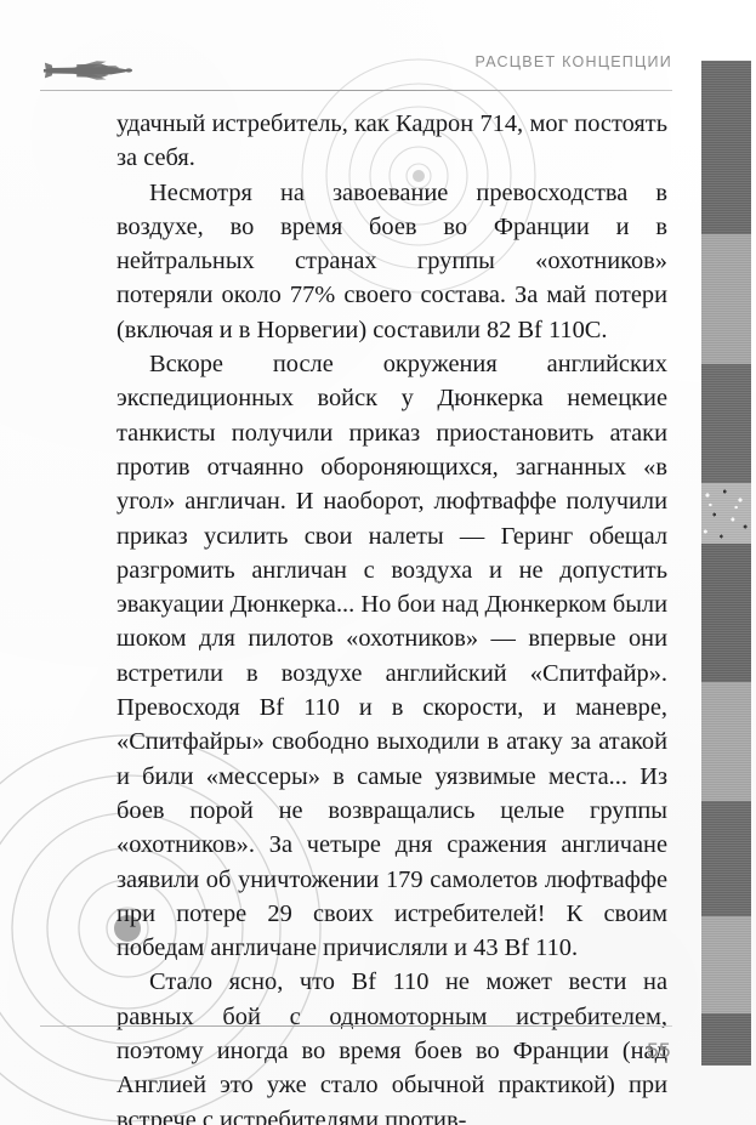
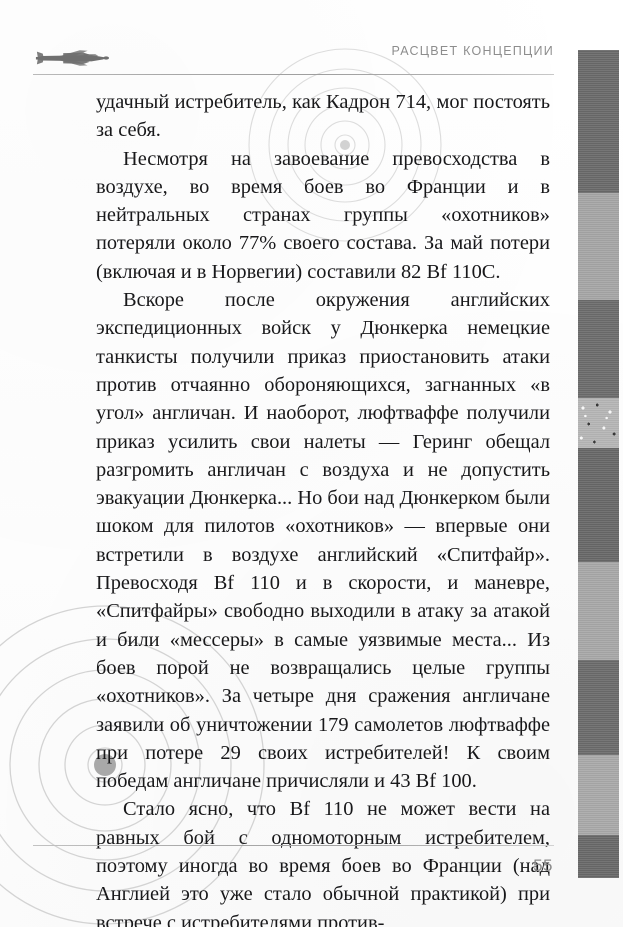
  РАСЦВЕТ КОНЦЕПЦИИ
  удачный истребитель, как Кадрон 714, мог постоять за себя.
  Несмотря на завоевание превосходства в воздухе, во время боев во Франции и в нейтральных странах группы «охотников» потеряли около 77% своего состава. За май потери (включая и в Норвегии) составили 82 Bf 110C.
- Вскоре после окружения английских экспедиционных войск у Дюнкерка немецкие танкисты получили приказ приостановить атаки против отчаянно обороняющихся, загнанных «в угол» англичан. И наоборот, люфтваффе получили приказ усилить свои налеты — Геринг обещал разгромить англичан с воздуха и не допустить эвакуации Дюнкерка... Но бои над Дюнкерком были шоком для пилотов «охотников» — впервые они встретили в воздухе английский «Спитфайр». Превосходя Bf 110 и в скорости, и маневре, «Спитфайры» свободно выходили в атаку за атакой и били «мессеры» в самые уязвимые места... Из боев порой не возвращались целые группы «охотников». За четыре дня сражения англичане заявили об уничтожении 179 самолетов люфтваффе при потере 29 своих истребителей! К своим победам англичане причисляли и 43 Bf 110.
+ Вскоре после окружения английских экспедиционных войск у Дюнкерка немецкие танкисты получили приказ приостановить атаки против отчаянно обороняющихся, загнанных «в угол» англичан. И наоборот, люфтваффе получили приказ усилить свои налеты — Геринг обещал разгромить англичан с воздуха и не допустить эвакуации Дюнкерка... Но бои над Дюнкерком были шоком для пилотов «охотников» — впервые они встретили в воздухе английский «Спитфайр». Превосходя Bf 110 и в скорости, и маневре, «Спитфайры» свободно выходили в атаку за атакой и били «мессеры» в самые уязвимые места... Из боев порой не возвращались целые группы «охотников». За четыре дня сражения англичане заявили об уничтожении 179 самолетов люфтваффе при потере 29 своих истребителей! К своим победам англичане причисляли и 43 Bf 100.
  Стало ясно, что Bf 110 не может вести на равных бой с одномоторным истребителем, поэтому иногда во время боев во Франции (над Англией это уже стало обычной практикой) при встрече с истребителями против-
  55
